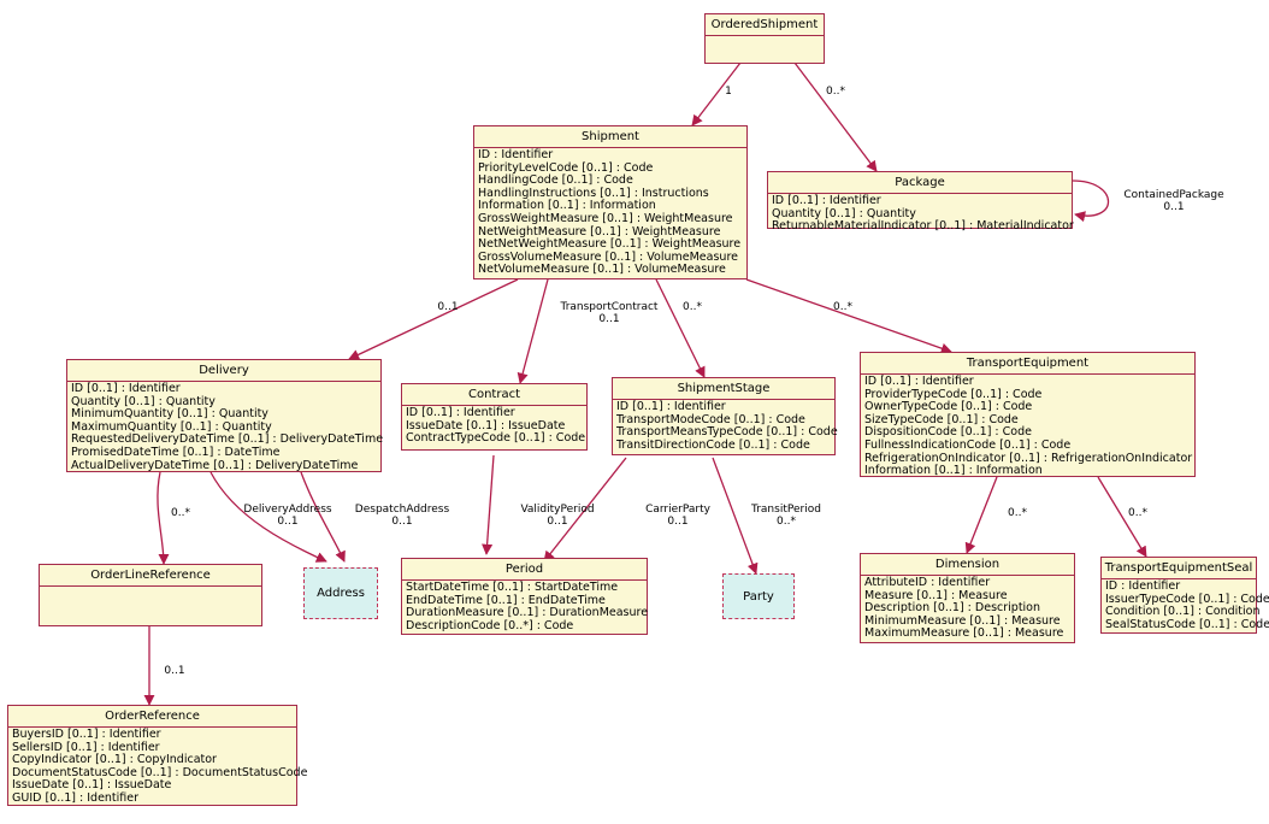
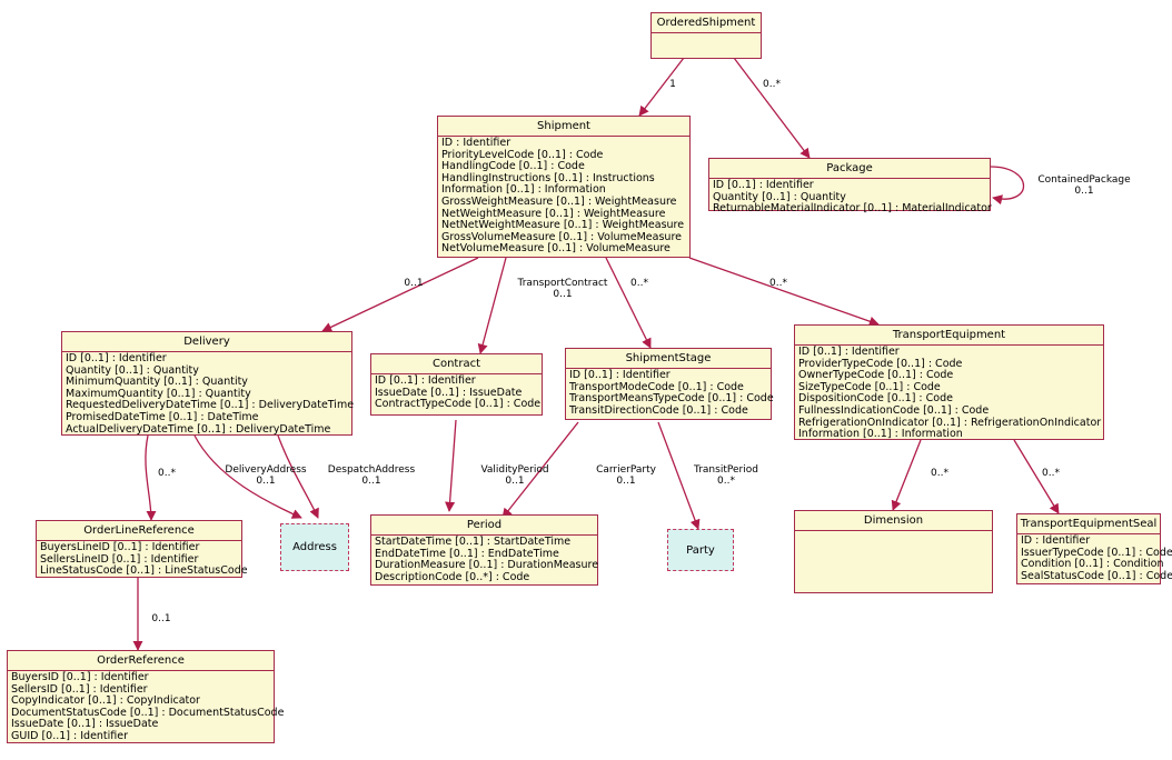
  OrderedShipment
  Shipment
  ID : Identifier
  PriorityLevelCode [0..1] : Code
  HandlingCode [0..1] : Code
  HandlingInstructions [0..1] : Instructions
  Information [0..1] : Information
  GrossWeightMeasure [0..1] : WeightMeasure
  NetWeightMeasure [0..1] : WeightMeasure
  NetNetWeightMeasure [0..1] : WeightMeasure
  GrossVolumeMeasure [0..1] : VolumeMeasure
  NetVolumeMeasure [0..1] : VolumeMeasure
  Package
  ID [0..1] : Identifier
  Quantity [0..1] : Quantity
  ReturnableMaterialIndicator [0..1] : MaterialIndicator
  Delivery
  ID [0..1] : Identifier
  Quantity [0..1] : Quantity
  MinimumQuantity [0..1] : Quantity
  MaximumQuantity [0..1] : Quantity
  RequestedDeliveryDateTime [0..1] : DeliveryDateTime
  PromisedDateTime [0..1] : DateTime
  ActualDeliveryDateTime [0..1] : DeliveryDateTime
  Contract
  ID [0..1] : Identifier
  IssueDate [0..1] : IssueDate
  ContractTypeCode [0..1] : Code
  ShipmentStage
  ID [0..1] : Identifier
  TransportModeCode [0..1] : Code
  TransportMeansTypeCode [0..1] : Code
  TransitDirectionCode [0..1] : Code
  TransportEquipment
  ID [0..1] : Identifier
  ProviderTypeCode [0..1] : Code
  OwnerTypeCode [0..1] : Code
  SizeTypeCode [0..1] : Code
  DispositionCode [0..1] : Code
  FullnessIndicationCode [0..1] : Code
  RefrigerationOnIndicator [0..1] : RefrigerationOnIndicator
  Information [0..1] : Information
  OrderLineReference
+ BuyersLineID [0..1] : Identifier
+ SellersLineID [0..1] : Identifier
+ LineStatusCode [0..1] : LineStatusCode
  Period
  StartDateTime [0..1] : StartDateTime
  EndDateTime [0..1] : EndDateTime
  DurationMeasure [0..1] : DurationMeasure
  DescriptionCode [0..*] : Code
  Dimension
- AttributeID : Identifier
- Measure [0..1] : Measure
- Description [0..1] : Description
- MinimumMeasure [0..1] : Measure
- MaximumMeasure [0..1] : Measure
  TransportEquipmentSeal
  ID : Identifier
  IssuerTypeCode [0..1] : Code
  Condition [0..1] : Condition
  SealStatusCode [0..1] : Code
  OrderReference
  BuyersID [0..1] : Identifier
  SellersID [0..1] : Identifier
  CopyIndicator [0..1] : CopyIndicator
  DocumentStatusCode [0..1] : DocumentStatusCode
  IssueDate [0..1] : IssueDate
  GUID [0..1] : Identifier
  Address
  Party
  1
  0..*
  ContainedPackage
  0..1
  0..1
  TransportContract
  0..1
  0..*
  0..*
  0..*
  DeliveryAddress
  0..1
  DespatchAddress
  0..1
  ValidityPeriod
  0..1
  CarrierParty
  0..1
  TransitPeriod
  0..*
  0..*
  0..*
  0..1
